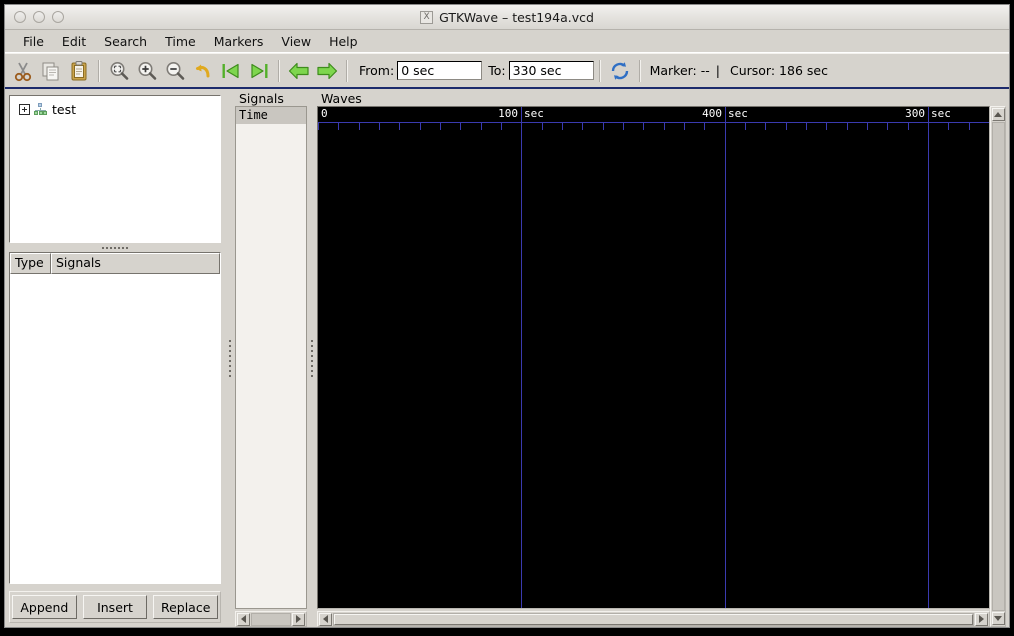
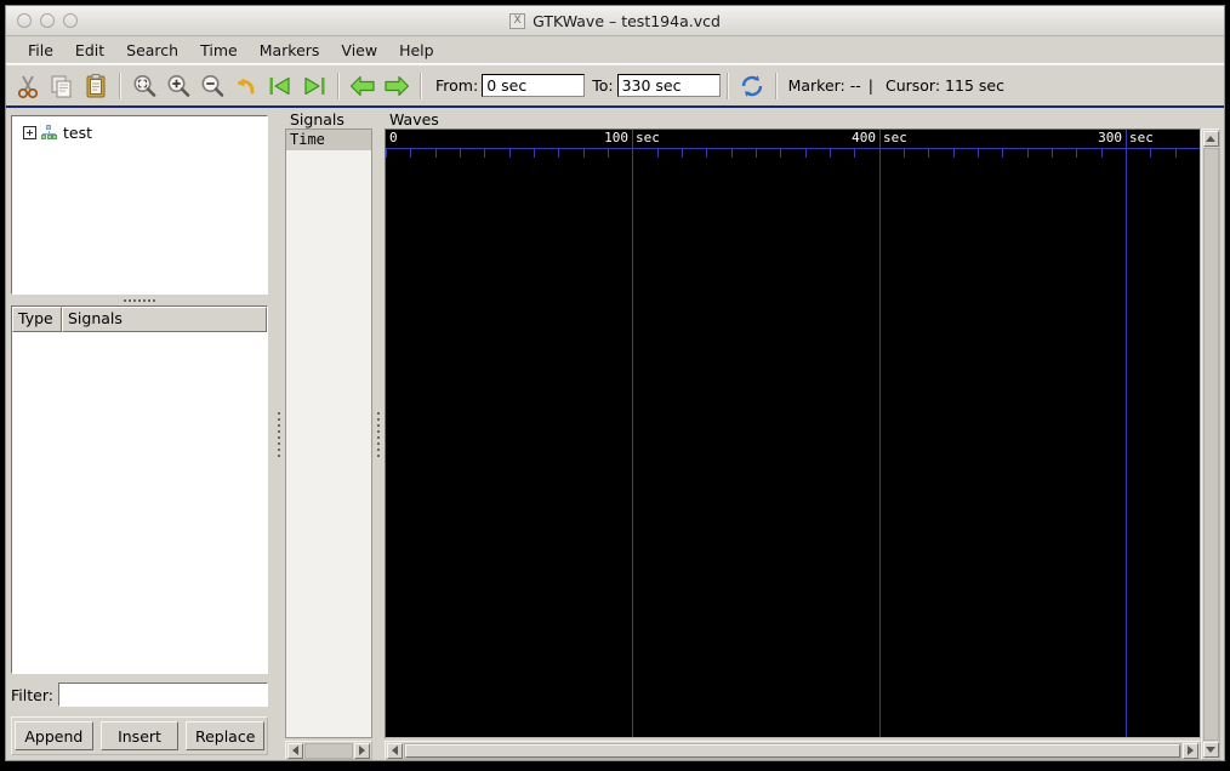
  X
  GTKWave – test194a.vcd
  File
  Edit
  Search
  Time
  Markers
  View
  Help
  From:
  0 sec
  To:
  330 sec
  Marker: --
  |
- Cursor: 186 sec
+ Cursor: 115 sec
  test
  Type
  Signals
+ Filter:
  Append
  Insert
  Replace
  Signals
  Time
  Waves
  0
  100
  sec
  400
  sec
  300
  sec
